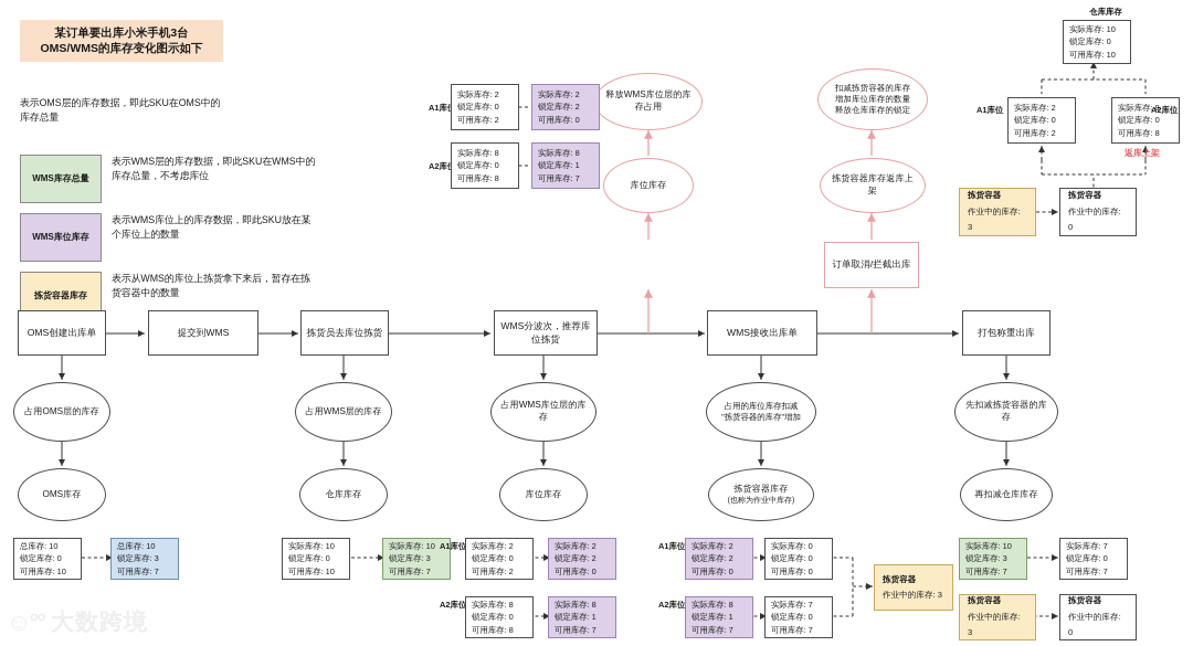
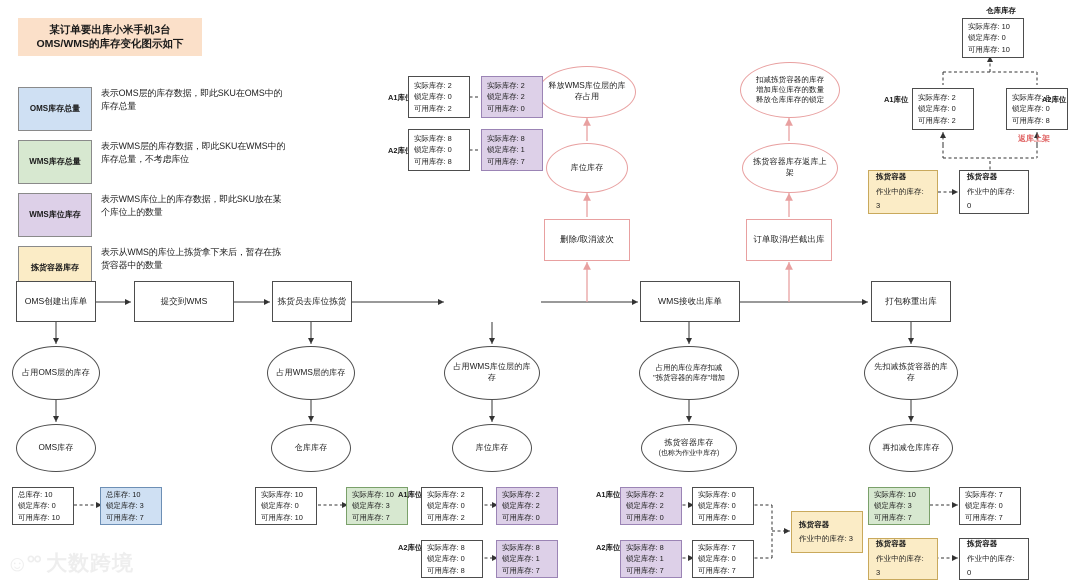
  某订单要出库小米手机3台
  OMS/WMS的库存变化图示如下
+ OMS库存总量
  表示OMS层的库存数据，即此SKU在OMS中的库存总量
  WMS库存总量
  表示WMS层的库存数据，即此SKU在WMS中的库存总量，不考虑库位
  WMS库位库存
  表示WMS库位上的库存数据，即此SKU放在某个库位上的数量
  拣货容器库存
  表示从WMS的库位上拣货拿下来后，暂存在拣货容器中的数量
  OMS创建出库单
  提交到WMS
  拣货员去库位拣货
- WMS分波次，推荐库位拣货
  WMS接收出库单
  打包称重出库
  占用OMS层的库存
  占用WMS层的库存
  占用WMS库位层的库存
  占用的库位库存扣减
  "拣货容器的库存"增加
  先扣减拣货容器的库存
  OMS库存
  仓库库存
  库位库存
  拣货容器库存
  再扣减仓库库存
+ 删除/取消波次
  库位库存
  释放WMS库位层的库存占用
  订单取消/拦截出库
  拣货容器库存返库上架
  扣减拣货容器的库存
  增加库位库存的数量
  释放仓库库存的锁定
  A1库
  实际库存: 2
  锁定库存: 0
  可用库存: 2
  实际库存: 2
  锁定库存: 2
  可用库存: 0
  A2库
  实际库存: 8
  锁定库存: 0
  可用库存: 8
  实际库存: 8
  锁定库存: 1
  可用库存: 7
  仓库库存
  实际库存: 10
  锁定库存: 0
  可用库存: 10
  A1库位
  实际库存: 2
  锁定库存: 0
  可用库存: 2
  实际库存: 8
  锁定库存: 0
  可用库存: 8
  A2库位
  返库上架
  拣货容器
  作业中的库存: 3
  拣货容器
  作业中的库存: 0
  总库存: 10
  锁定库存: 0
  可用库存: 10
  总库存: 10
  锁定库存: 3
  可用库存: 7
  实际库存: 10
  锁定库存: 0
  可用库存: 10
  实际库存: 10
  锁定库存: 3
  可用库存: 7
  A1库位
  实际库存: 2
  锁定库存: 0
  可用库存: 2
  实际库存: 2
  锁定库存: 2
  可用库存: 0
  A2库位
  实际库存: 8
  锁定库存: 0
  可用库存: 8
  实际库存: 8
  锁定库存: 1
  可用库存: 7
  A1库位
  实际库存: 2
  锁定库存: 2
  可用库存: 0
  实际库存: 0
  锁定库存: 0
  可用库存: 0
  A2库位
  实际库存: 8
  锁定库存: 1
  可用库存: 7
  实际库存: 7
  锁定库存: 0
  可用库存: 7
  拣货容器
  作业中的库存: 3
  实际库存: 10
  锁定库存: 3
  可用库存: 7
  实际库存: 7
  锁定库存: 0
  可用库存: 7
  拣货容器
  作业中的库存: 3
  拣货容器
  作业中的库存: 0
